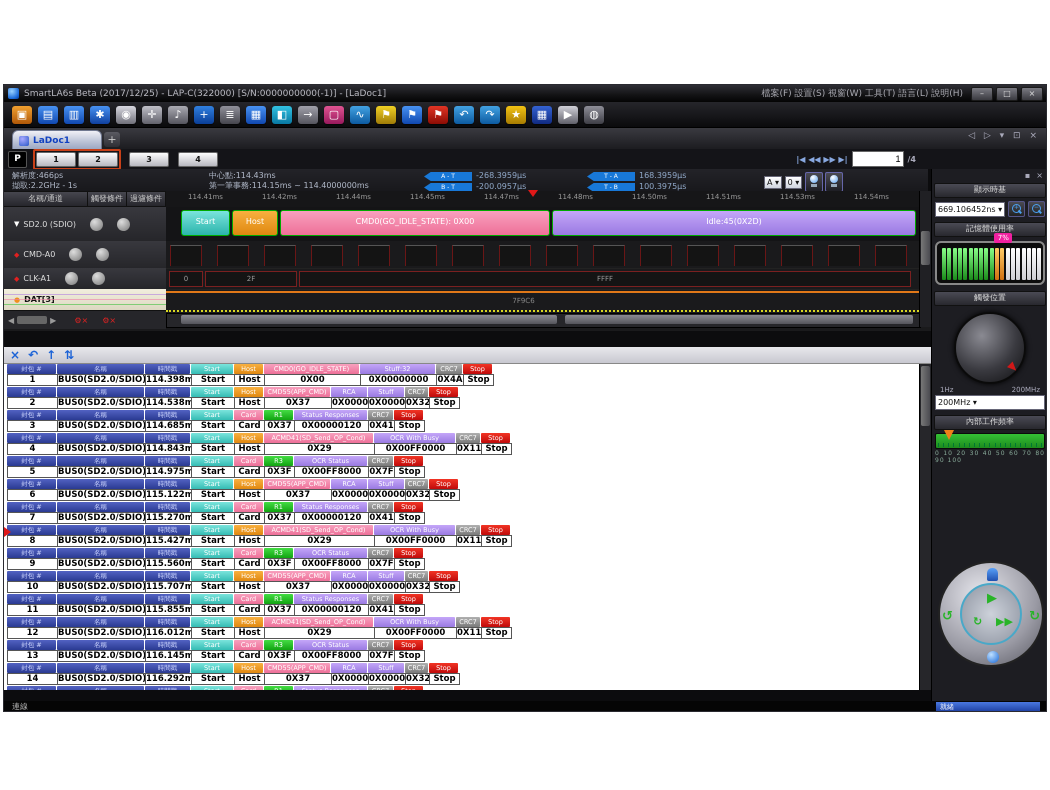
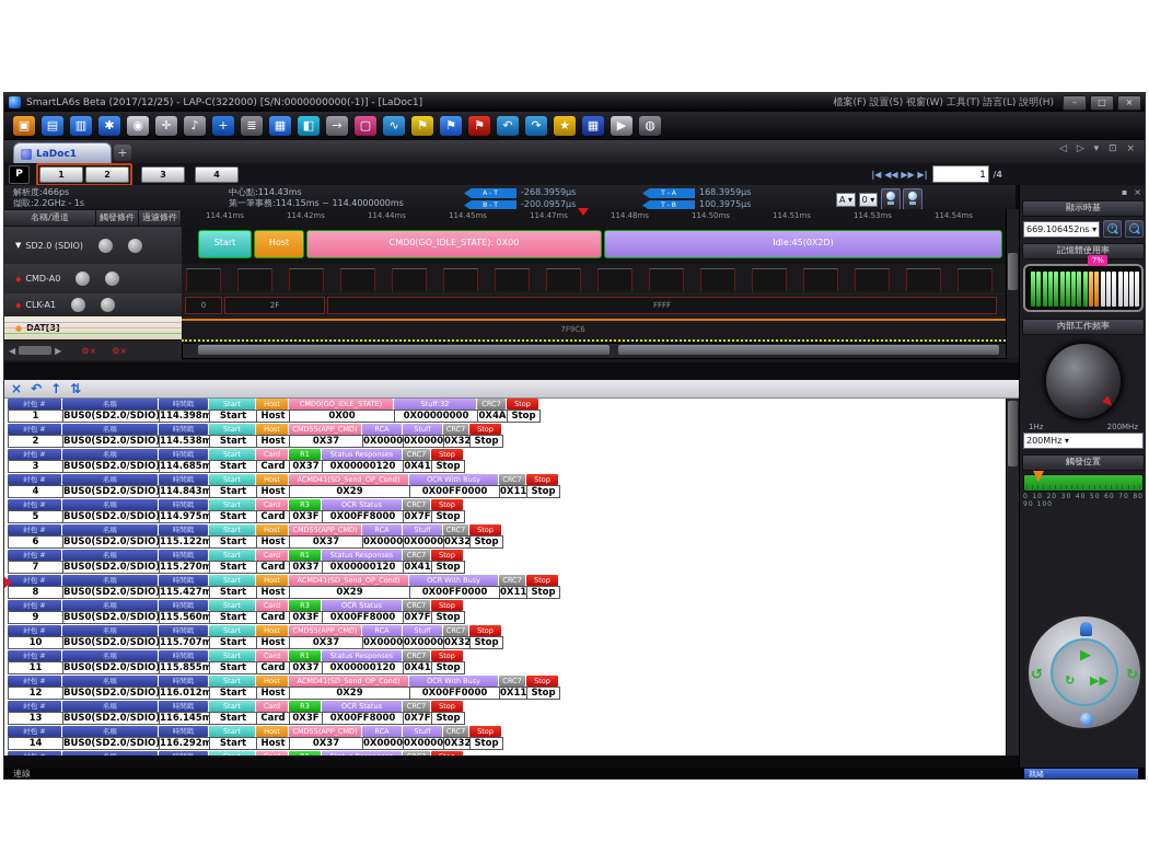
  SmartLA6s Beta (2017/12/25) - LAP-C(322000) [S/N:0000000000(-1)] - [LaDoc1]
  檔案(F) 設置(S) 視窗(W) 工具(T) 語言(L) 說明(H)
  –
  □
  ×
  ▣
  ▤
  ▥
  ✱
  ◉
  ✛
  ♪
  +
  ≣
  ▦
  ◧
  →
  ▢
  ∿
  ⚑
  ⚑
  ⚑
  ↶
  ↷
  ★
  ▦
  ▶
  ◍
  LaDoc1
  +
  ◁ ▷ ▾ ⊡ ×
  P
  1
  2
  3
  4
  |◀ ◀◀ ▶▶ ▶|
  1
  /4
  解析度:466ps
  擷取:2.2GHz - 1s
  中心點:114.43ms
  第一筆事務:114.15ms ~ 114.4000000ms
  A ▾ 0 ▾
  -268.3959μs
  -200.0957μs
  168.3959μs
  100.3975μs
  名稱/通道
  觸發條件
  過濾條件
  ▼
  SD2.0 (SDIO)
  ◆
  CMD-A0
  ◆
  CLK-A1
  ●
  DAT[3]
  114.41ms
  114.42ms
  114.44ms
  114.45ms
  114.47ms
  114.48ms
  114.50ms
  114.51ms
  114.53ms
  114.54ms
  Start
  Host
  CMD0(GO_IDLE_STATE): 0X00
  Idle:45(0X2D)
  0
  2F
  FFFF
  7F9C6
  ◀
  ▶
  ⚙×
  ⚙×
  ×
  ↶
  ↑
  ⇅
  封包 #
  名稱
  時間戳
  Start
  Host
  CMD0(GO_IDLE_STATE)
  Stuff:32
  CRC7
  Stop
  1
  BUS0(SD2.0/SDIO)
  114.398m
  Start
  Host
  0X00
  0X00000000
  0X4A
  Stop
  封包 #
  名稱
  時間戳
  Start
  Host
  CMD55(APP_CMD)
  RCA
  Stuff
  CRC7
  Stop
  2
  BUS0(SD2.0/SDIO)
  114.538m
  Start
  Host
  0X37
  0X0000
  0X0000
  0X32
  Stop
  封包 #
  名稱
  時間戳
  Start
  Card
  R1
  Status Responses
  CRC7
  Stop
  3
  BUS0(SD2.0/SDIO)
  114.685m
  Start
  Card
  0X37
  0X00000120
  0X41
  Stop
  封包 #
  名稱
  時間戳
  Start
  Host
  ACMD41(SD_Send_OP_Cond)
  OCR With Busy
  CRC7
  Stop
  4
  BUS0(SD2.0/SDIO)
  114.843m
  Start
  Host
  0X29
  0X00FF0000
  0X11
  Stop
  封包 #
  名稱
  時間戳
  Start
  Card
  R3
  OCR Status
  CRC7
  Stop
  5
  BUS0(SD2.0/SDIO)
  114.975m
  Start
  Card
  0X3F
  0X00FF8000
  0X7F
  Stop
  封包 #
  名稱
  時間戳
  Start
  Host
  CMD55(APP_CMD)
  RCA
  Stuff
  CRC7
  Stop
  6
  BUS0(SD2.0/SDIO)
  115.122m
  Start
  Host
  0X37
  0X0000
  0X0000
  0X32
  Stop
  封包 #
  名稱
  時間戳
  Start
  Card
  R1
  Status Responses
  CRC7
  Stop
  7
  BUS0(SD2.0/SDIO)
  115.270m
  Start
  Card
  0X37
  0X00000120
  0X41
  Stop
  封包 #
  名稱
  時間戳
  Start
  Host
  ACMD41(SD_Send_OP_Cond)
  OCR With Busy
  CRC7
  Stop
  8
  BUS0(SD2.0/SDIO)
  115.427m
  Start
  Host
  0X29
  0X00FF0000
  0X11
  Stop
  封包 #
  名稱
  時間戳
  Start
  Card
  R3
  OCR Status
  CRC7
  Stop
  9
  BUS0(SD2.0/SDIO)
  115.560m
  Start
  Card
  0X3F
  0X00FF8000
  0X7F
  Stop
  封包 #
  名稱
  時間戳
  Start
  Host
  CMD55(APP_CMD)
  RCA
  Stuff
  CRC7
  Stop
  10
  BUS0(SD2.0/SDIO)
  115.707m
  Start
  Host
  0X37
  0X0000
  0X0000
  0X32
  Stop
  封包 #
  名稱
  時間戳
  Start
  Card
  R1
  Status Responses
  CRC7
  Stop
  11
  BUS0(SD2.0/SDIO)
  115.855m
  Start
  Card
  0X37
  0X00000120
  0X41
  Stop
  封包 #
  名稱
  時間戳
  Start
  Host
  ACMD41(SD_Send_OP_Cond)
  OCR With Busy
  CRC7
  Stop
  12
  BUS0(SD2.0/SDIO)
  116.012m
  Start
  Host
  0X29
  0X00FF0000
  0X11
  Stop
  封包 #
  名稱
  時間戳
  Start
  Card
  R3
  OCR Status
  CRC7
  Stop
  13
  BUS0(SD2.0/SDIO)
  116.145m
  Start
  Card
  0X3F
  0X00FF8000
  0X7F
  Stop
  封包 #
  名稱
  時間戳
  Start
  Host
  CMD55(APP_CMD)
  RCA
  Stuff
  CRC7
  Stop
  14
  BUS0(SD2.0/SDIO)
  116.292m
  Start
  Host
  0X37
  0X0000
  0X0000
  0X32
  Stop
  ▪
  ×
  顯示時基
  669.106452ns ▾
  記憶體使用率
  7%
- 觸發位置
+ 內部工作頻率
  1Hz
  200MHz
  200MHz ▾
- 內部工作頻率
+ 觸發位置
  ↺
  ↻
  ▶
  ↻
  ▶▶
  連線
  就緒
